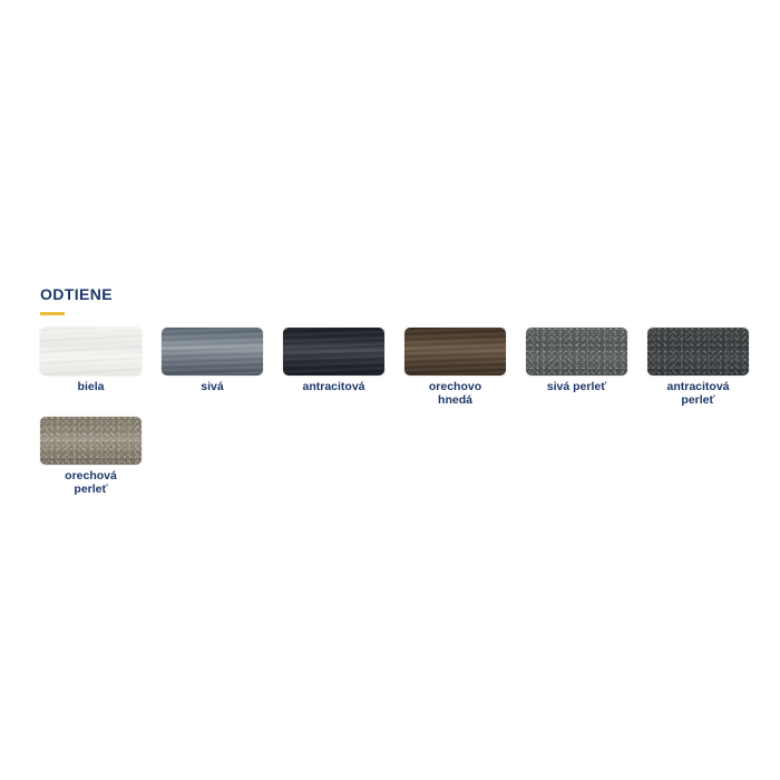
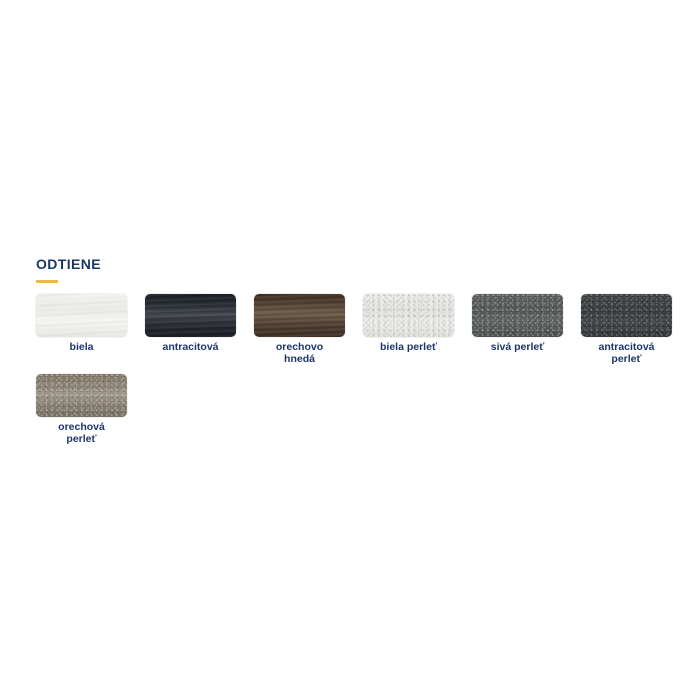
  ODTIENE
  biela
- sivá
  antracitová
  orechovo
  hnedá
+ biela perleť
  sivá perleť
  antracitová
  perleť
  orechová
  perleť
